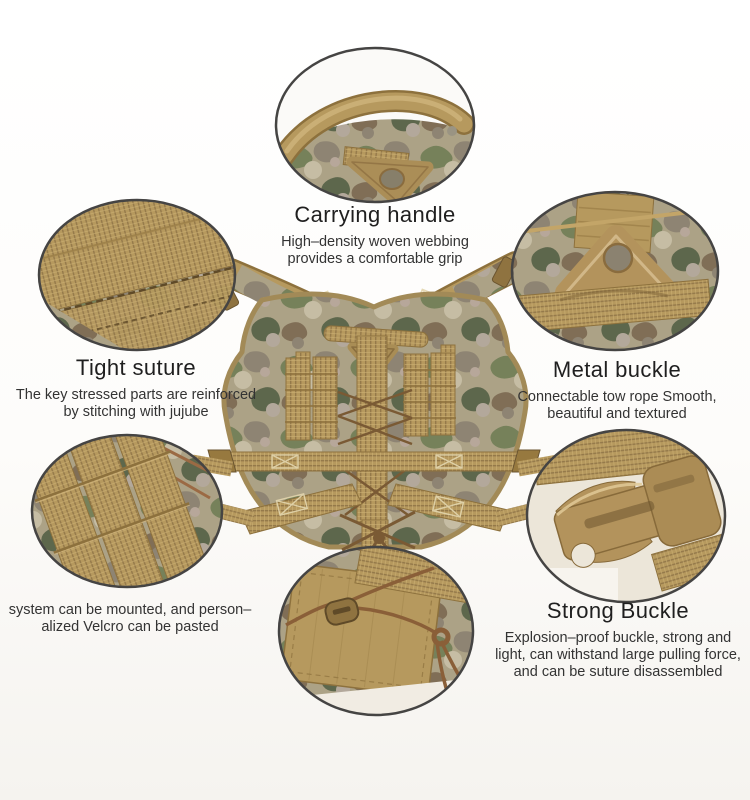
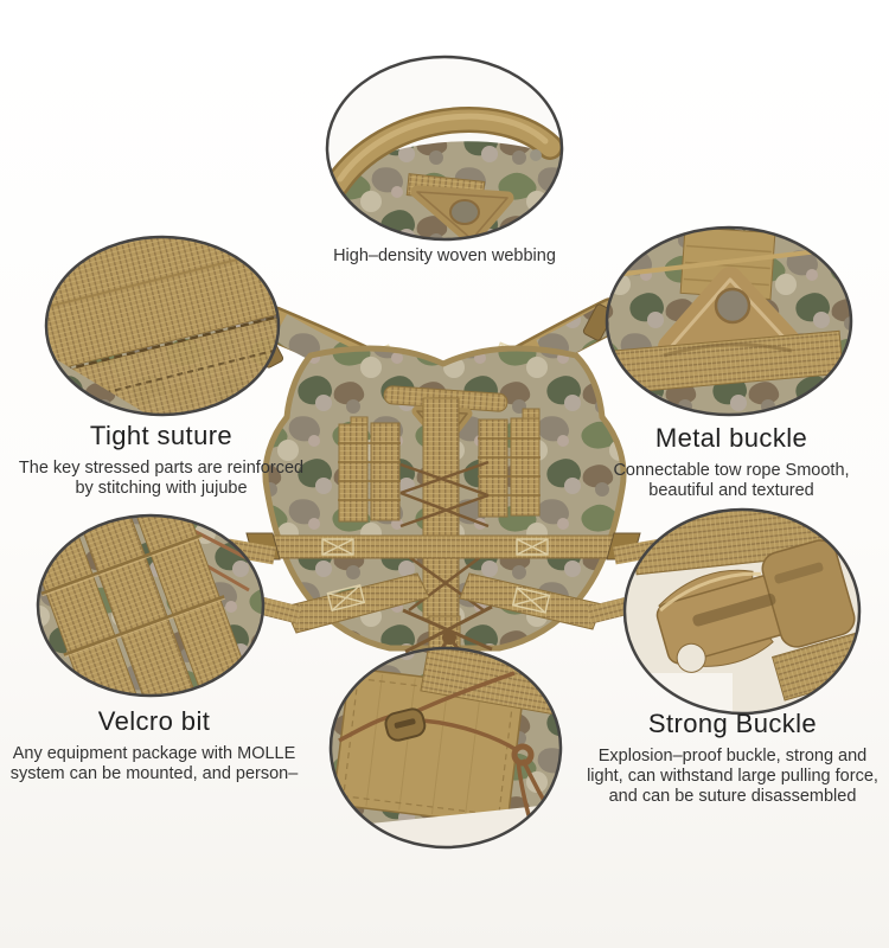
- Carrying handle
  High–density woven webbing
- provides a comfortable grip
  Tight suture
  The key stressed parts are reinforced
  by stitching with jujube
  Metal buckle
  Connectable tow rope Smooth,
  beautiful and textured
+ Velcro bit
+ Any equipment package with MOLLE
  system can be mounted, and person–
- alized Velcro can be pasted
  Strong Buckle
  Explosion–proof buckle, strong and
  light, can withstand large pulling force,
  and can be suture disassembled
